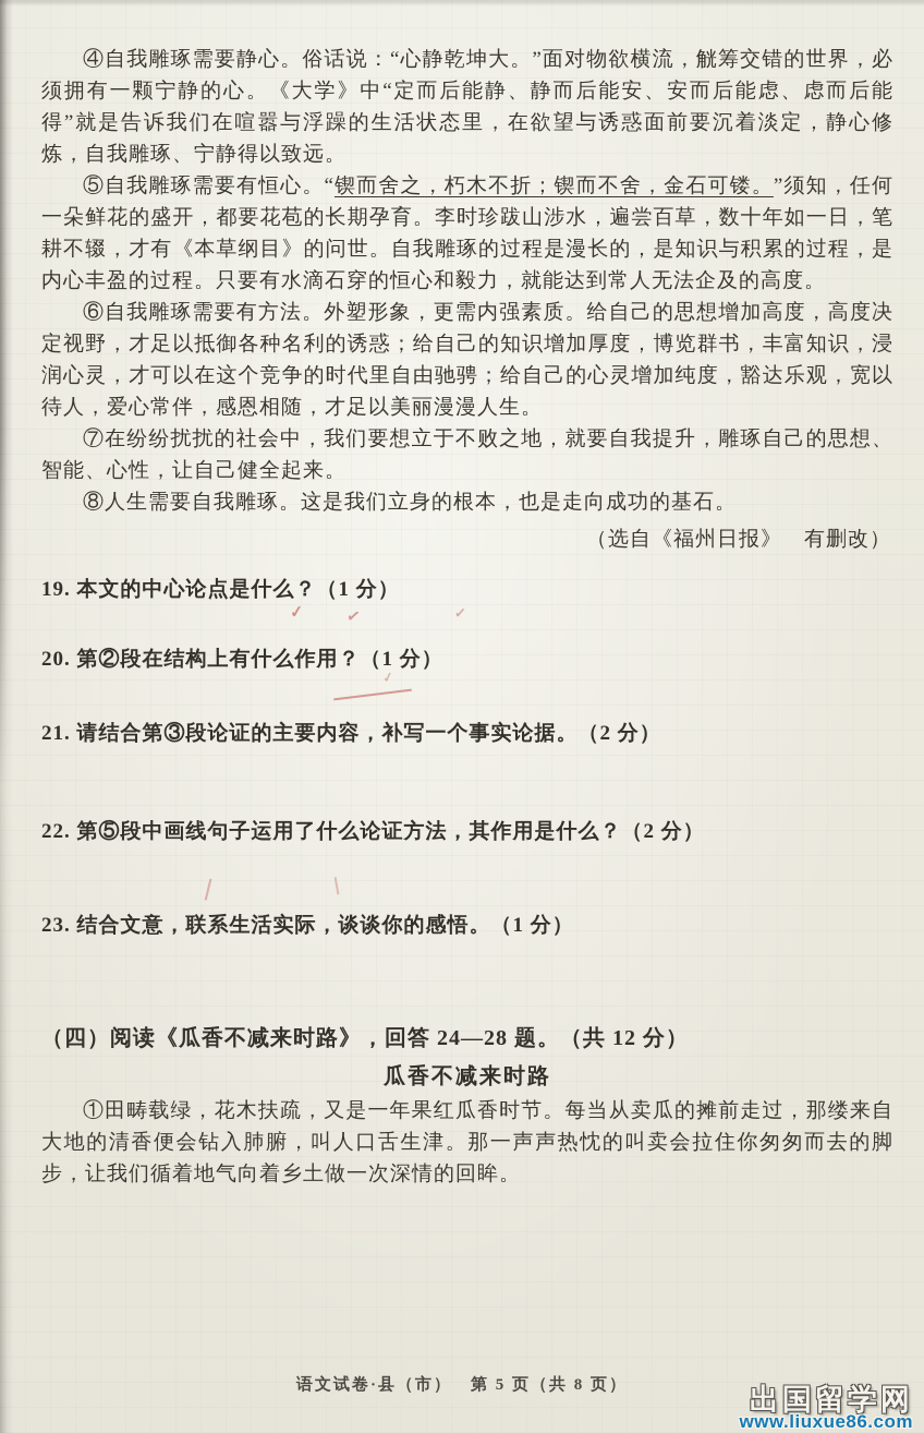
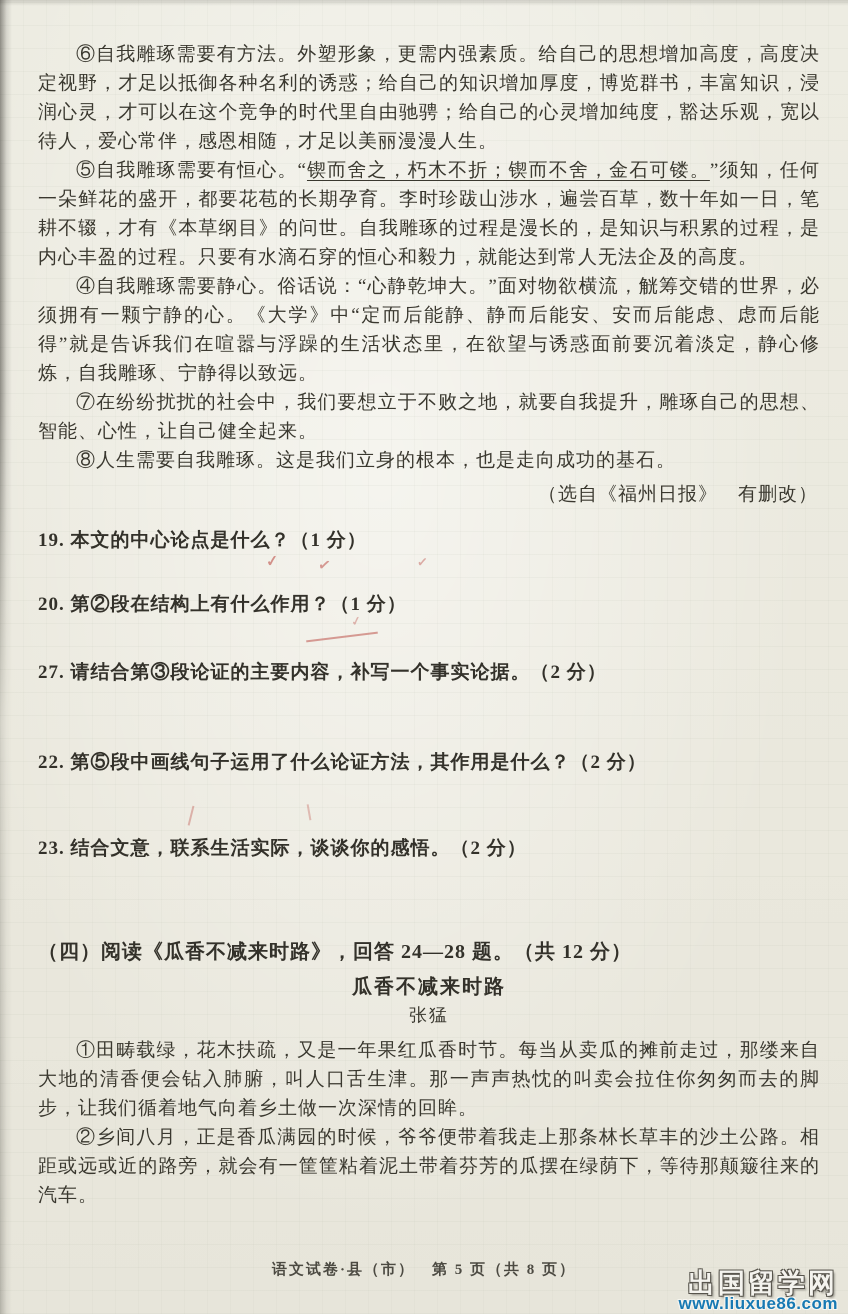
- ④自我雕琢需要静心。俗话说：“心静乾坤大。”面对物欲横流，觥筹交错的世界，必须拥有一颗宁静的心。《大学》中“定而后能静、静而后能安、安而后能虑、虑而后能得”就是告诉我们在喧嚣与浮躁的生活状态里，在欲望与诱惑面前要沉着淡定，静心修炼，自我雕琢、宁静得以致远。
+ ⑥自我雕琢需要有方法。外塑形象，更需内强素质。给自己的思想增加高度，高度决定视野，才足以抵御各种名利的诱惑；给自己的知识增加厚度，博览群书，丰富知识，浸润心灵，才可以在这个竞争的时代里自由驰骋；给自己的心灵增加纯度，豁达乐观，宽以待人，爱心常伴，感恩相随，才足以美丽漫漫人生。
  ⑤自我雕琢需要有恒心。“锲而舍之，朽木不折；锲而不舍，金石可镂。”须知，任何一朵鲜花的盛开，都要花苞的长期孕育。李时珍跋山涉水，遍尝百草，数十年如一日，笔耕不辍，才有《本草纲目》的问世。自我雕琢的过程是漫长的，是知识与积累的过程，是内心丰盈的过程。只要有水滴石穿的恒心和毅力，就能达到常人无法企及的高度。
- ⑥自我雕琢需要有方法。外塑形象，更需内强素质。给自己的思想增加高度，高度决定视野，才足以抵御各种名利的诱惑；给自己的知识增加厚度，博览群书，丰富知识，浸润心灵，才可以在这个竞争的时代里自由驰骋；给自己的心灵增加纯度，豁达乐观，宽以待人，爱心常伴，感恩相随，才足以美丽漫漫人生。
+ ④自我雕琢需要静心。俗话说：“心静乾坤大。”面对物欲横流，觥筹交错的世界，必须拥有一颗宁静的心。《大学》中“定而后能静、静而后能安、安而后能虑、虑而后能得”就是告诉我们在喧嚣与浮躁的生活状态里，在欲望与诱惑面前要沉着淡定，静心修炼，自我雕琢、宁静得以致远。
  ⑦在纷纷扰扰的社会中，我们要想立于不败之地，就要自我提升，雕琢自己的思想、智能、心性，让自己健全起来。
  ⑧人生需要自我雕琢。这是我们立身的根本，也是走向成功的基石。
  （选自《福州日报》 有删改）
  19. 本文的中心论点是什么？（1 分）
  20. 第②段在结构上有什么作用？（1 分）
- 21. 请结合第③段论证的主要内容，补写一个事实论据。（2 分）
+ 27. 请结合第③段论证的主要内容，补写一个事实论据。（2 分）
  22. 第⑤段中画线句子运用了什么论证方法，其作用是什么？（2 分）
- 23. 结合文意，联系生活实际，谈谈你的感悟。（1 分）
+ 23. 结合文意，联系生活实际，谈谈你的感悟。（2 分）
  （四）阅读《瓜香不减来时路》，回答 24—28 题。（共 12 分）
  瓜香不减来时路
+ 张猛
  ①田畴载绿，花木扶疏，又是一年果红瓜香时节。每当从卖瓜的摊前走过，那缕来自大地的清香便会钻入肺腑，叫人口舌生津。那一声声热忱的叫卖会拉住你匆匆而去的脚步，让我们循着地气向着乡土做一次深情的回眸。
+ ②乡间八月，正是香瓜满园的时候，爷爷便带着我走上那条林长草丰的沙土公路。相距或远或近的路旁，就会有一筐筐粘着泥土带着芬芳的瓜摆在绿荫下，等待那颠簸往来的汽车。
  语文试卷·县（市） 第 5 页（共 8 页）
  出国留学网
  www.liuxue86.com
